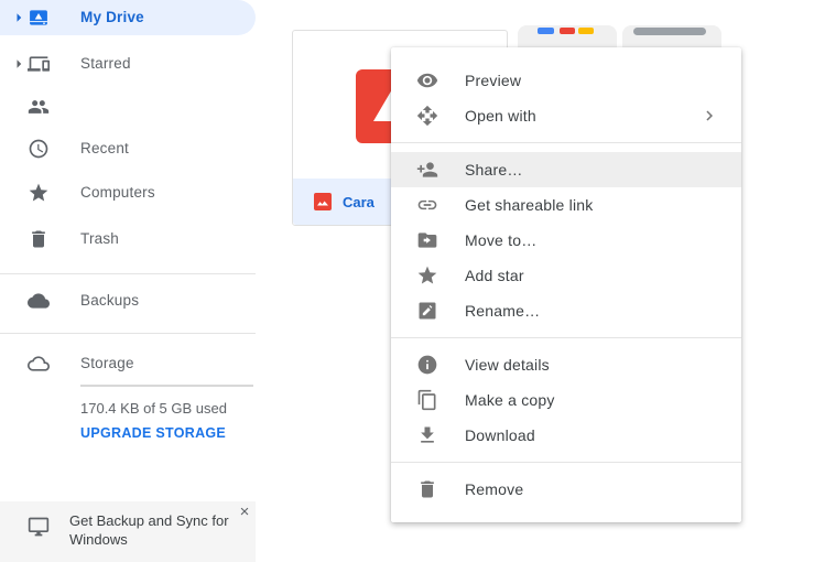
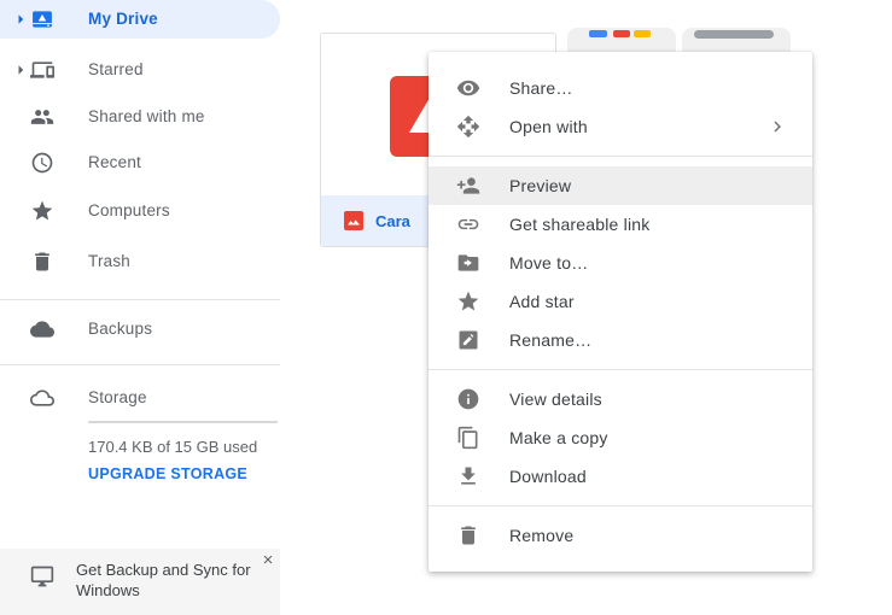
  My Drive
  Starred
+ Shared with me
  Recent
  Computers
  Trash
  Backups
  Storage
- 170.4 KB of 5 GB used
+ 170.4 KB of 15 GB used
  UPGRADE STORAGE
  Get Backup and Sync for Windows
  ×
  Cara
- Preview
+ Share…
  Open with
- Share…
+ Preview
  Get shareable link
  Move to…
  Add star
  Rename…
  View details
  Make a copy
  Download
  Remove
